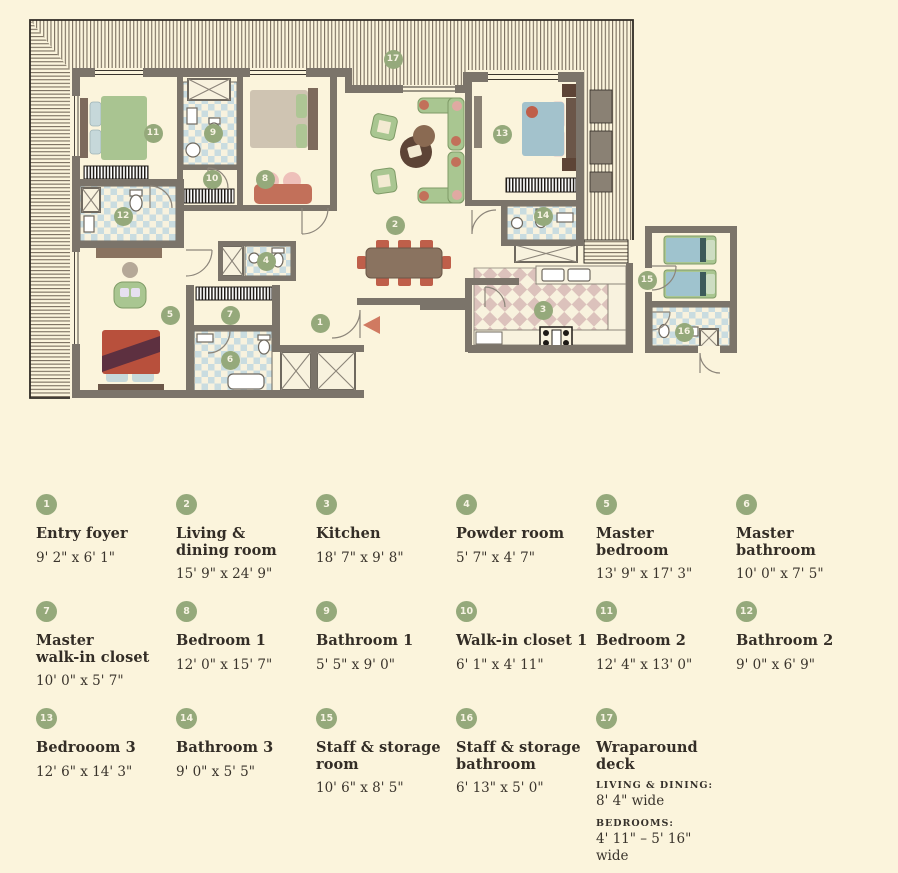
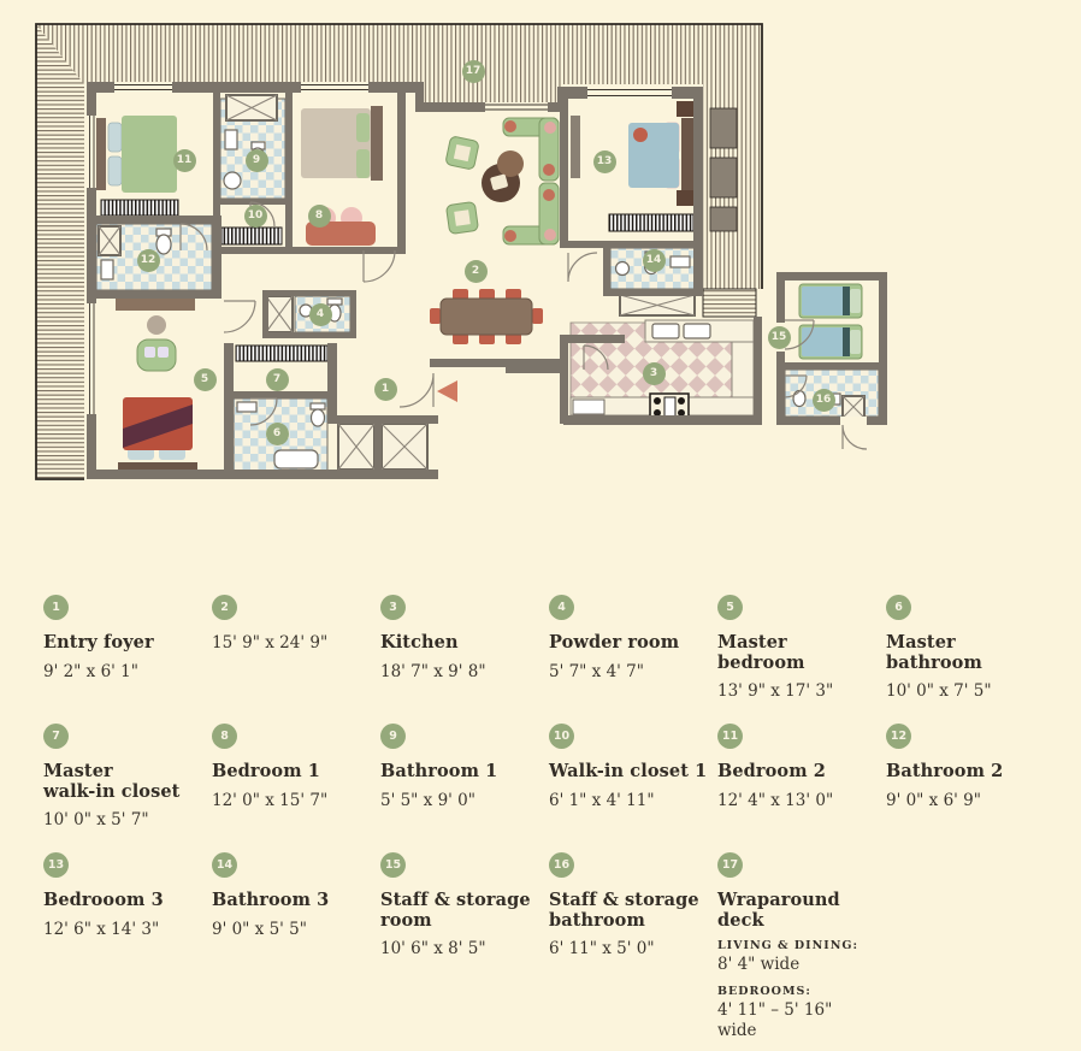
  1
  2
  3
  4
  5
  6
  7
  8
  9
  10
  11
  12
  13
  14
  15
  16
  17
  1
  Entry foyer
  9' 2" x 6' 1"
  2
- Living &
- dining room
  15' 9" x 24' 9"
  3
  Kitchen
  18' 7" x 9' 8"
  4
  Powder room
  5' 7" x 4' 7"
  5
  Master
  bedroom
  13' 9" x 17' 3"
  6
  Master
  bathroom
  10' 0" x 7' 5"
  7
  Master
  walk-in closet
  10' 0" x 5' 7"
  8
  Bedroom 1
  12' 0" x 15' 7"
  9
  Bathroom 1
  5' 5" x 9' 0"
  10
  Walk-in closet 1
  6' 1" x 4' 11"
  11
  Bedroom 2
  12' 4" x 13' 0"
  12
  Bathroom 2
  9' 0" x 6' 9"
  13
  Bedrooom 3
  12' 6" x 14' 3"
  14
  Bathroom 3
  9' 0" x 5' 5"
  15
  Staff & storage
  room
  10' 6" x 8' 5"
  16
  Staff & storage
  bathroom
- 6' 13" x 5' 0"
+ 6' 11" x 5' 0"
  17
  Wraparound
  deck
  LIVING & DINING:
  8' 4" wide
  BEDROOMS:
  4' 11" – 5' 16" wide
